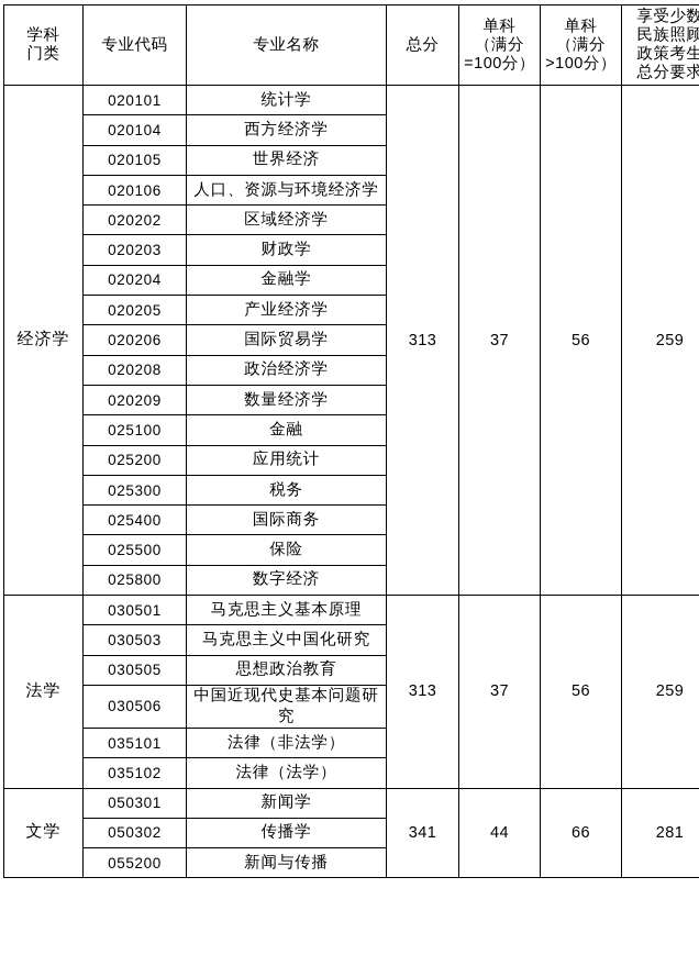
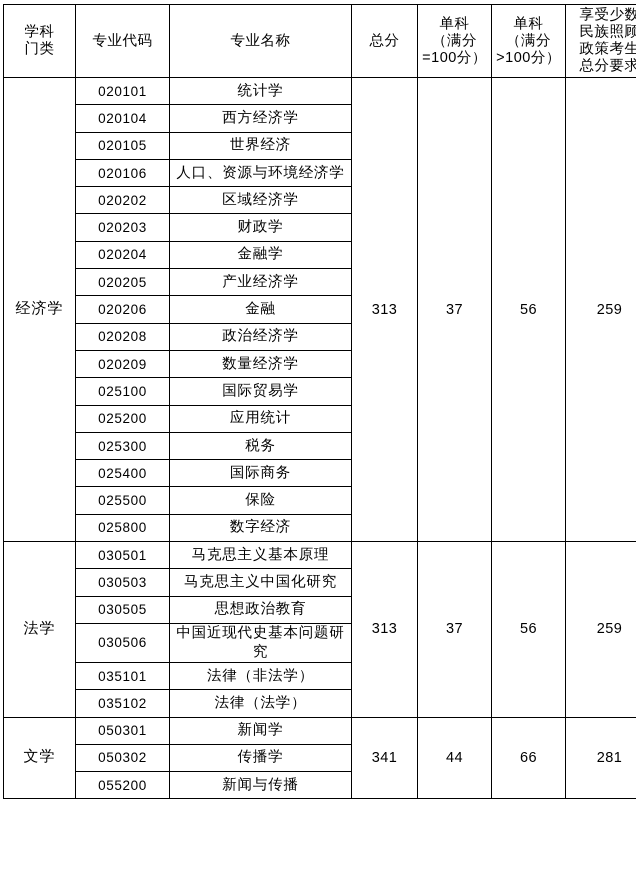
  学科门类	专业代码	专业名称	总分	单科（满分=100分）	单科（满分>100分）	享受少数民族照顾政策考生总分要求
  经济学	020101	统计学	313	37	56	259
  020104	西方经济学
  020105	世界经济
  020106	人口、资源与环境经济学
  020202	区域经济学
  020203	财政学
  020204	金融学
  020205	产业经济学
- 020206	国际贸易学
+ 020206	金融
  020208	政治经济学
  020209	数量经济学
- 025100	金融
+ 025100	国际贸易学
  025200	应用统计
  025300	税务
  025400	国际商务
  025500	保险
  025800	数字经济
  法学	030501	马克思主义基本原理	313	37	56	259
  030503	马克思主义中国化研究
  030505	思想政治教育
  030506	中国近现代史基本问题研究
  035101	法律（非法学）
  035102	法律（法学）
  文学	050301	新闻学	341	44	66	281
  050302	传播学
  055200	新闻与传播
